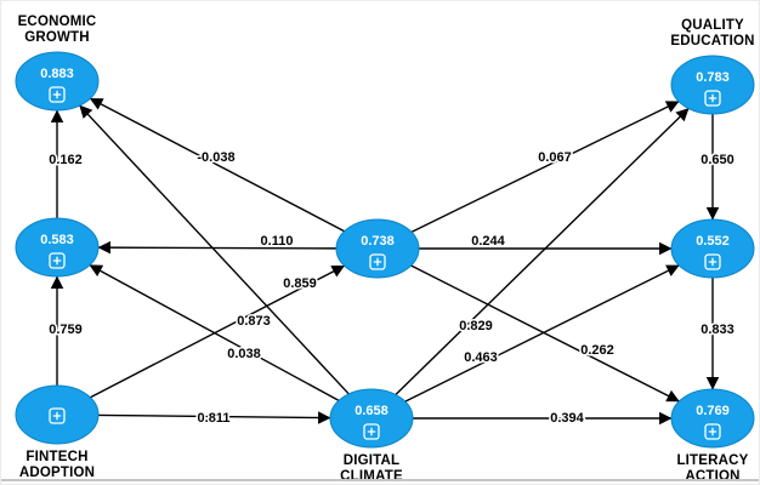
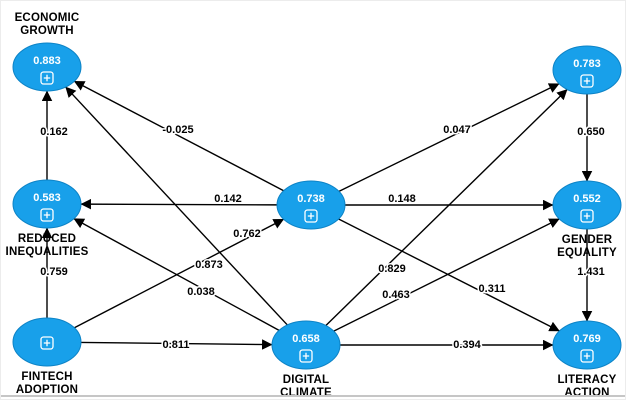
  0.759
  0.162
  0.650
- 0.833
+ 1.431
  0.811
  0.394
- 0.110
+ 0.142
- 0.244
+ 0.148
- -0.038
+ -0.025
- 0.067
+ 0.047
- 0.859
+ 0.762
  0.873
  0.038
  0.829
  0.463
- 0.262
+ 0.311
  0.883
  ECONOMIC GROWTH
  0.783
- QUALITY EDUCATION
  0.583
+ REDUCED INEQUALITIES
  0.738
  0.552
+ GENDER EQUALITY
  FINTECH ADOPTION
  0.658
  DIGITAL CLIMATE
  0.769
  LITERACY ACTION
